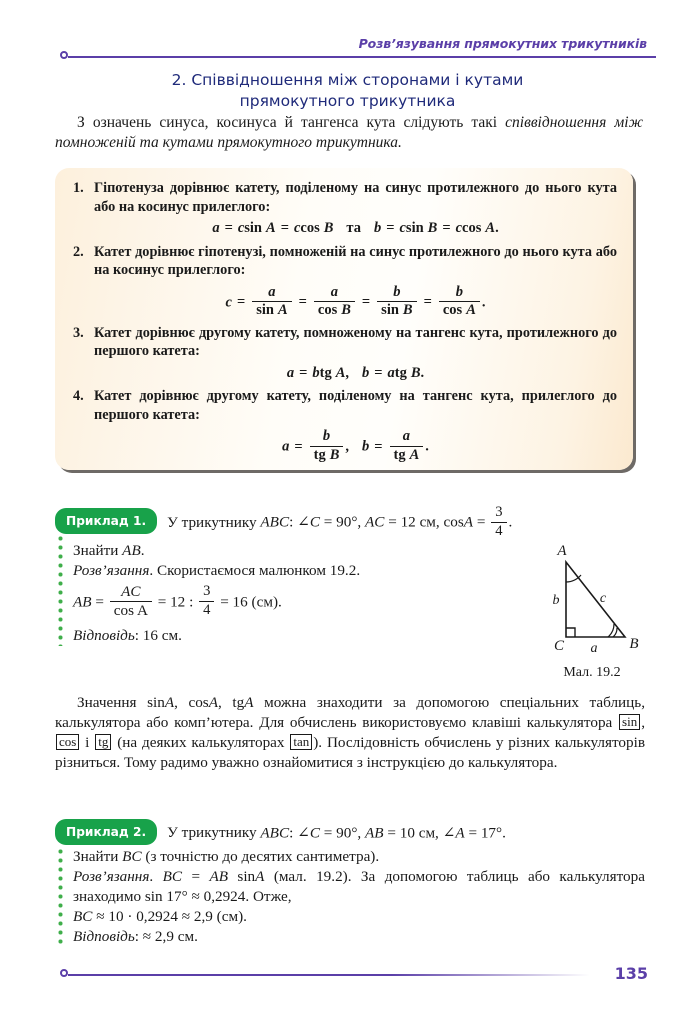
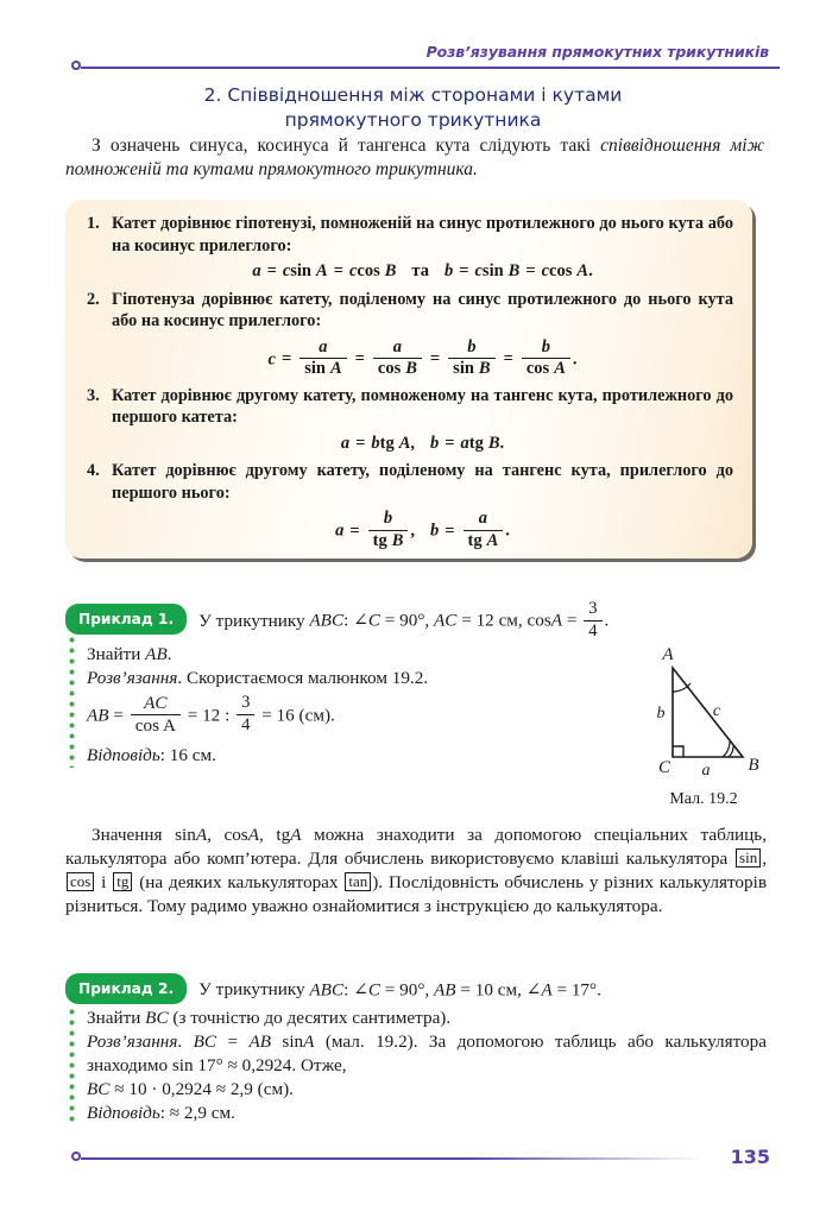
  Розв’язування прямокутних трикутників
  2. Співвідношення між сторонами і кутами
  прямокутного трикутника
  З означень синуса, косинуса й тангенса кута слідують такі співвідношення між помноженій та кутами прямокутного трикутника.
  1.
- Гіпотенуза дорівнює катету, поділеному на синус протилежного до нього кута або на косинус прилеглого:
+ Катет дорівнює гіпотенузі, помноженій на синус протилежного до нього кута або на косинус прилеглого:
  a = csin A = ccos B та b = csin B = ccos A.
  2.
- Катет дорівнює гіпотенузі, помноженій на синус протилежного до нього кута або на косинус прилеглого:
+ Гіпотенуза дорівнює катету, поділеному на синус протилежного до нього кута або на косинус прилеглого:
  c =
  a
  sin A
  =
  a
  cos B
  =
  b
  sin B
  =
  b
  cos A
  .
  3.
  Катет дорівнює другому катету, помноженому на тангенс кута, протилежного до першого катета:
  a = btg A, b = atg B.
  4.
- Катет дорівнює другому катету, поділеному на тангенс кута, прилеглого до першого катета:
+ Катет дорівнює другому катету, поділеному на тангенс кута, прилеглого до першого нього:
  a =
  b
  tg B
  , b =
  a
  tg A
  .
  Приклад 1. У трикутнику ABC: ∠C = 90°, AC = 12 см, cosA =
  3
  4
  .
  Знайти AB.
  Розв’язання. Скористаємося малюнком 19.2.
  AB =
  AC
  cos A
  = 12 :
  3
  4
  = 16 (см).
  Відповідь: 16 см.
  A
  C
  B
  b
  c
  a
  Мал. 19.2
  Значення sinA, cosA, tgA можна знаходити за допомогою спеціальних таблиць, калькулятора або комп’ютера. Для обчислень використовуємо клавіші калькулятора sin , cos і tg (на деяких калькуляторах tan ). Послідовність обчислень у різних калькуляторів різниться. Тому радимо уважно ознайомитися з інструкцією до калькулятора.
  Приклад 2. У трикутнику ABC: ∠C = 90°, AB = 10 см, ∠A = 17°.
  Знайти BC (з точністю до десятих сантиметра).
  Розв’язання. BC = AB sinA (мал. 19.2). За допомогою таблиць або калькулятора знаходимо sin 17° ≈ 0,2924. Отже,
  BC ≈ 10 · 0,2924 ≈ 2,9 (см).
  Відповідь: ≈ 2,9 см.
  135
